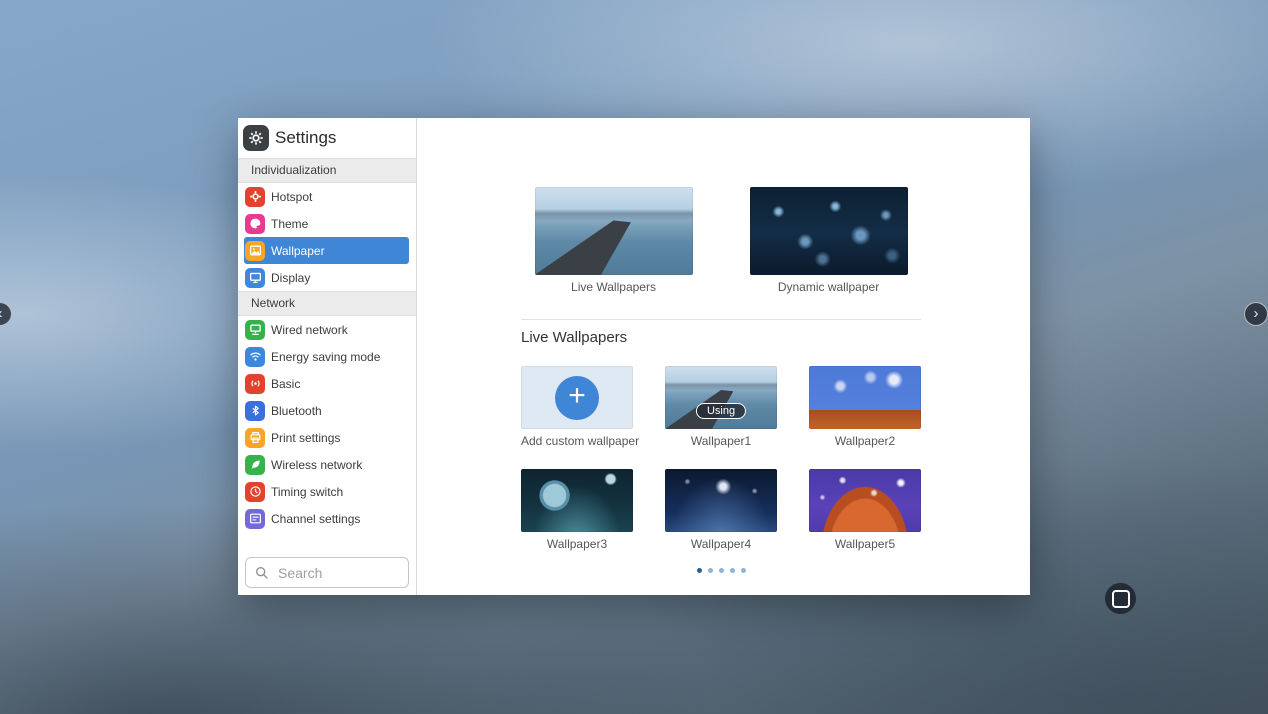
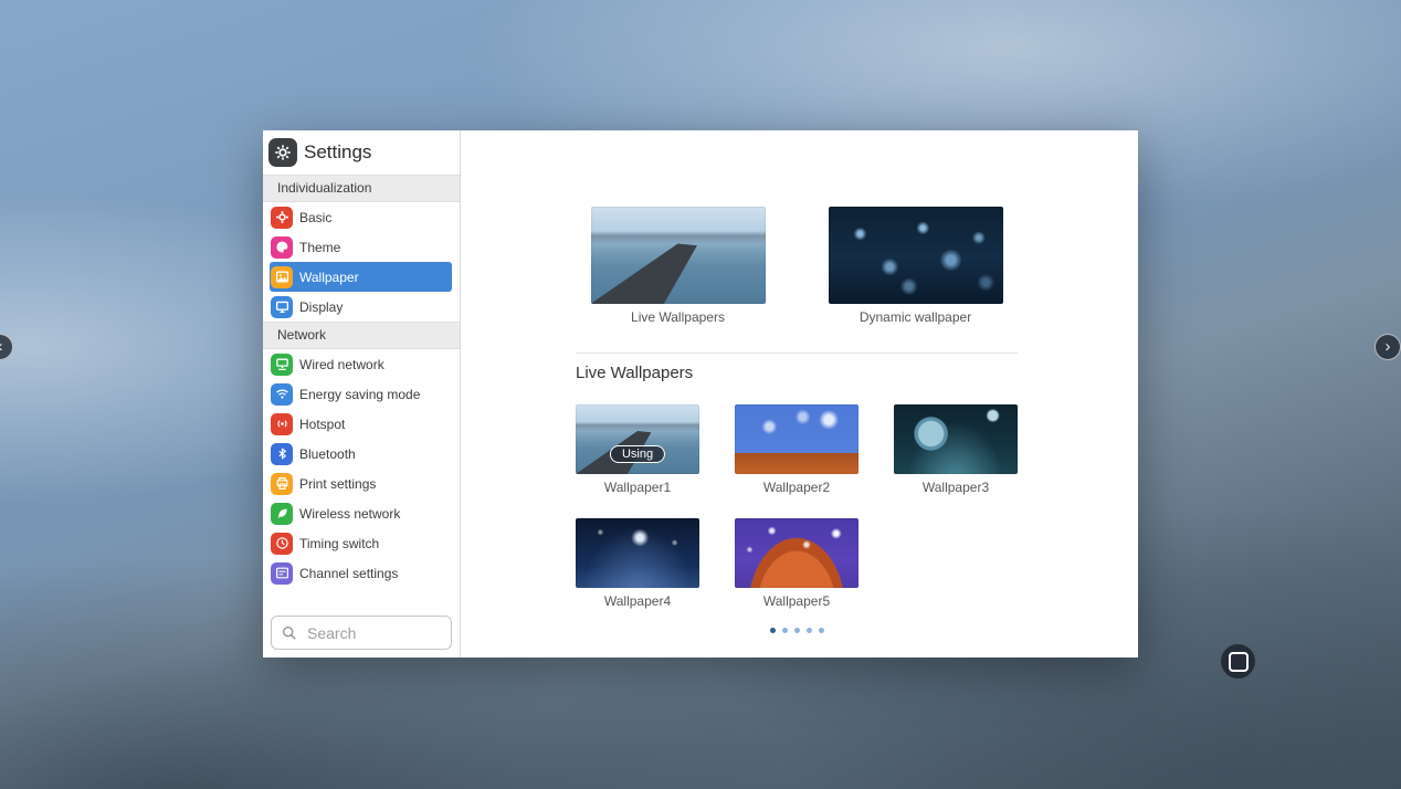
  Settings
  Individualization
- Hotspot
+ Basic
  Theme
  Wallpaper
  Display
  Network
  Wired network
  Energy saving mode
- Basic
+ Hotspot
  Bluetooth
  Print settings
  Wireless network
  Timing switch
  Channel settings
  Search
  Live Wallpapers
  Dynamic wallpaper
  Live Wallpapers
- +
- Add custom wallpaper
  Using
  Wallpaper1
  Wallpaper2
  Wallpaper3
  Wallpaper4
  Wallpaper5
  ‹
  ›
